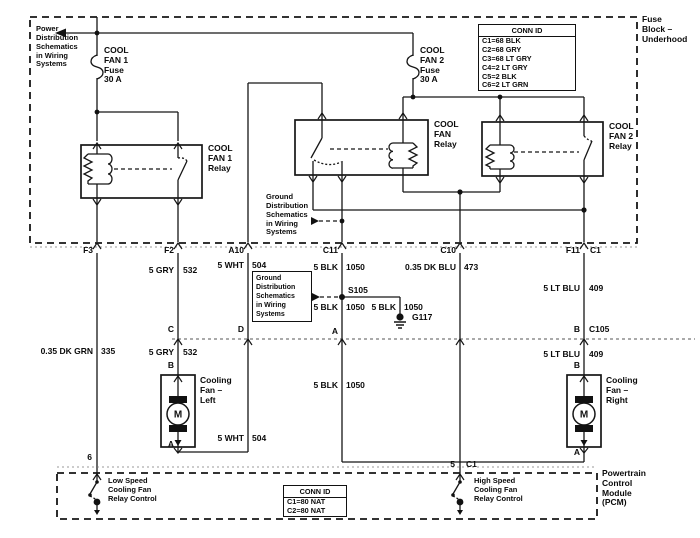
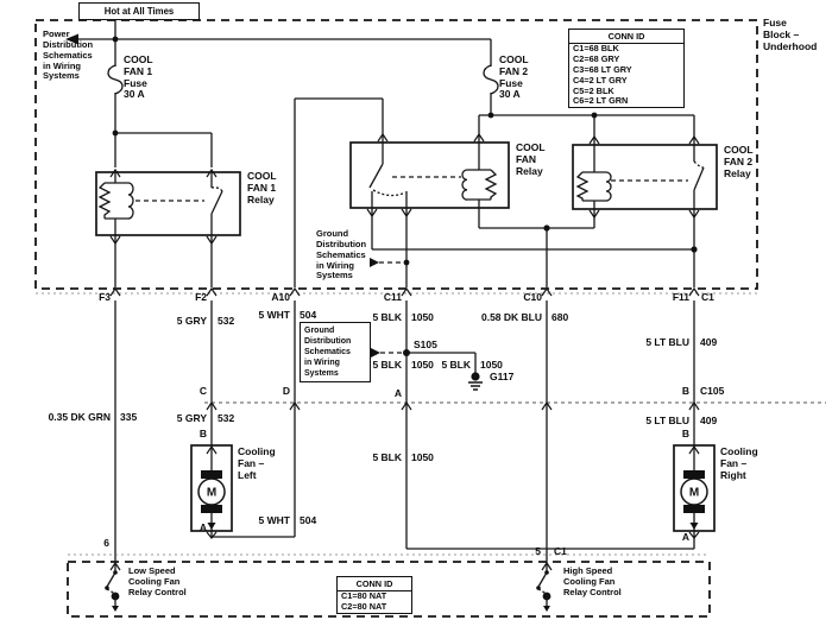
  M
  M
+ Hot at All Times
  CONN ID
  C1=68 BLK
  C2=68 GRY
  C3=68 LT GRY
  C4=2 LT GRY
  C5=2 BLK
  C6=2 LT GRN
  CONN ID
  C1=80 NAT
  C2=80 NAT
  Power
  Distribution
  Schematics
  in Wiring
  Systems
  Ground
  Distribution
  Schematics
  in Wiring
  Systems
  COOL
  FAN 1
  Fuse
  30 A
  COOL
  FAN 2
  Fuse
  30 A
  COOL
  FAN 1
  Relay
  COOL
  FAN
  Relay
  COOL
  FAN 2
  Relay
  Fuse
  Block –
  Underhood
  Cooling
  Fan –
  Left
  Cooling
  Fan –
  Right
  Low Speed
  Cooling Fan
  Relay Control
  High Speed
  Cooling Fan
  Relay Control
- Powertrain
- Control
- Module
- (PCM)
  F3
  F2
  A10
  C11
  C10
  F11
  C1
  5 GRY
  532
  5 WHT
  504
  5 BLK
  1050
- 0.35 DK BLU
+ 0.58 DK BLU
- 473
+ 680
  5 LT BLU
  409
  S105
  5 BLK
  1050
  5 BLK
  1050
  G117
  C
  D
  A
  B
  C105
  0.35 DK GRN
  335
  5 GRY
  532
  B
  A
  5 WHT
  504
  5 BLK
  1050
  5 LT BLU
  409
  B
  A
  6
  5
  C1
